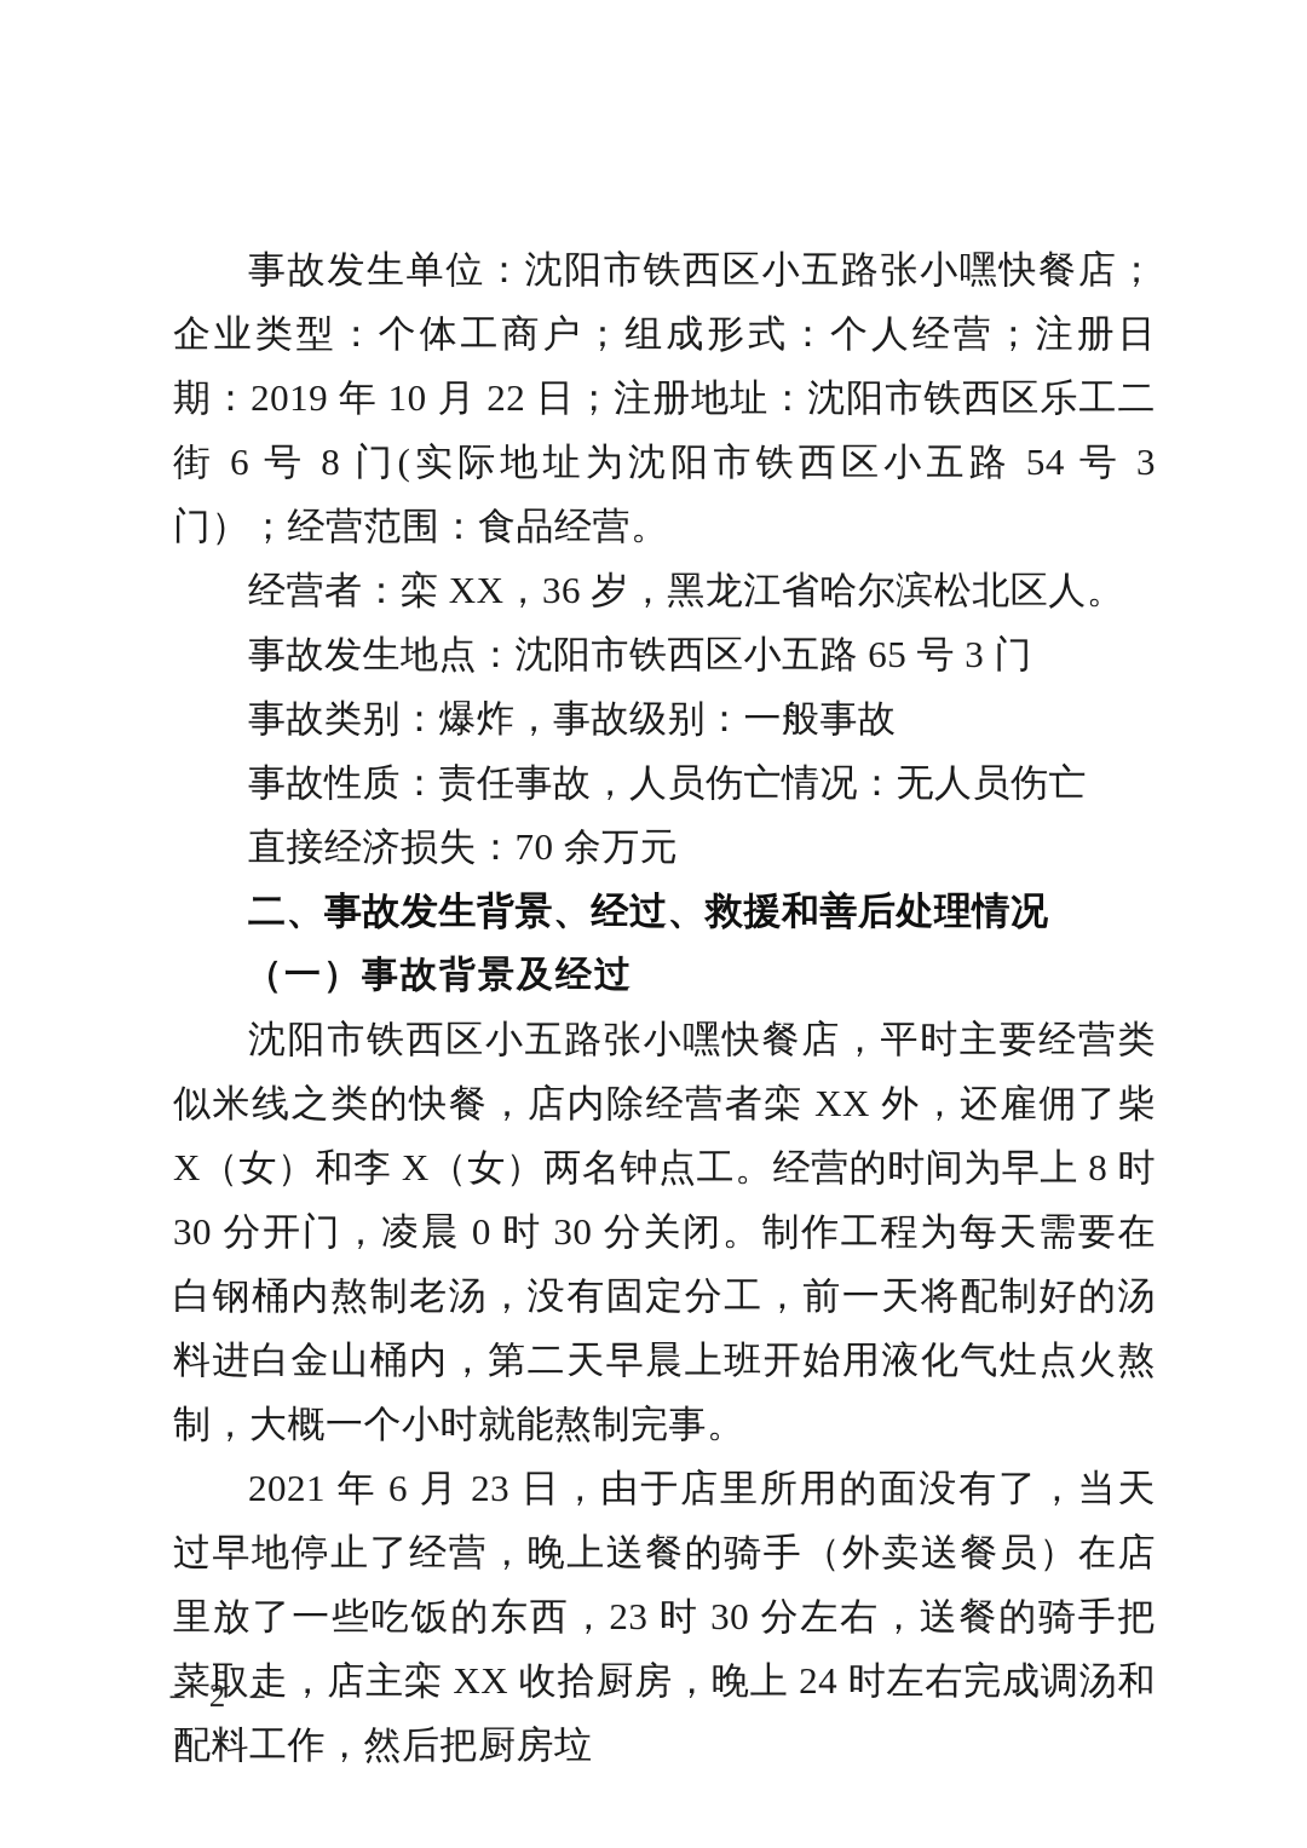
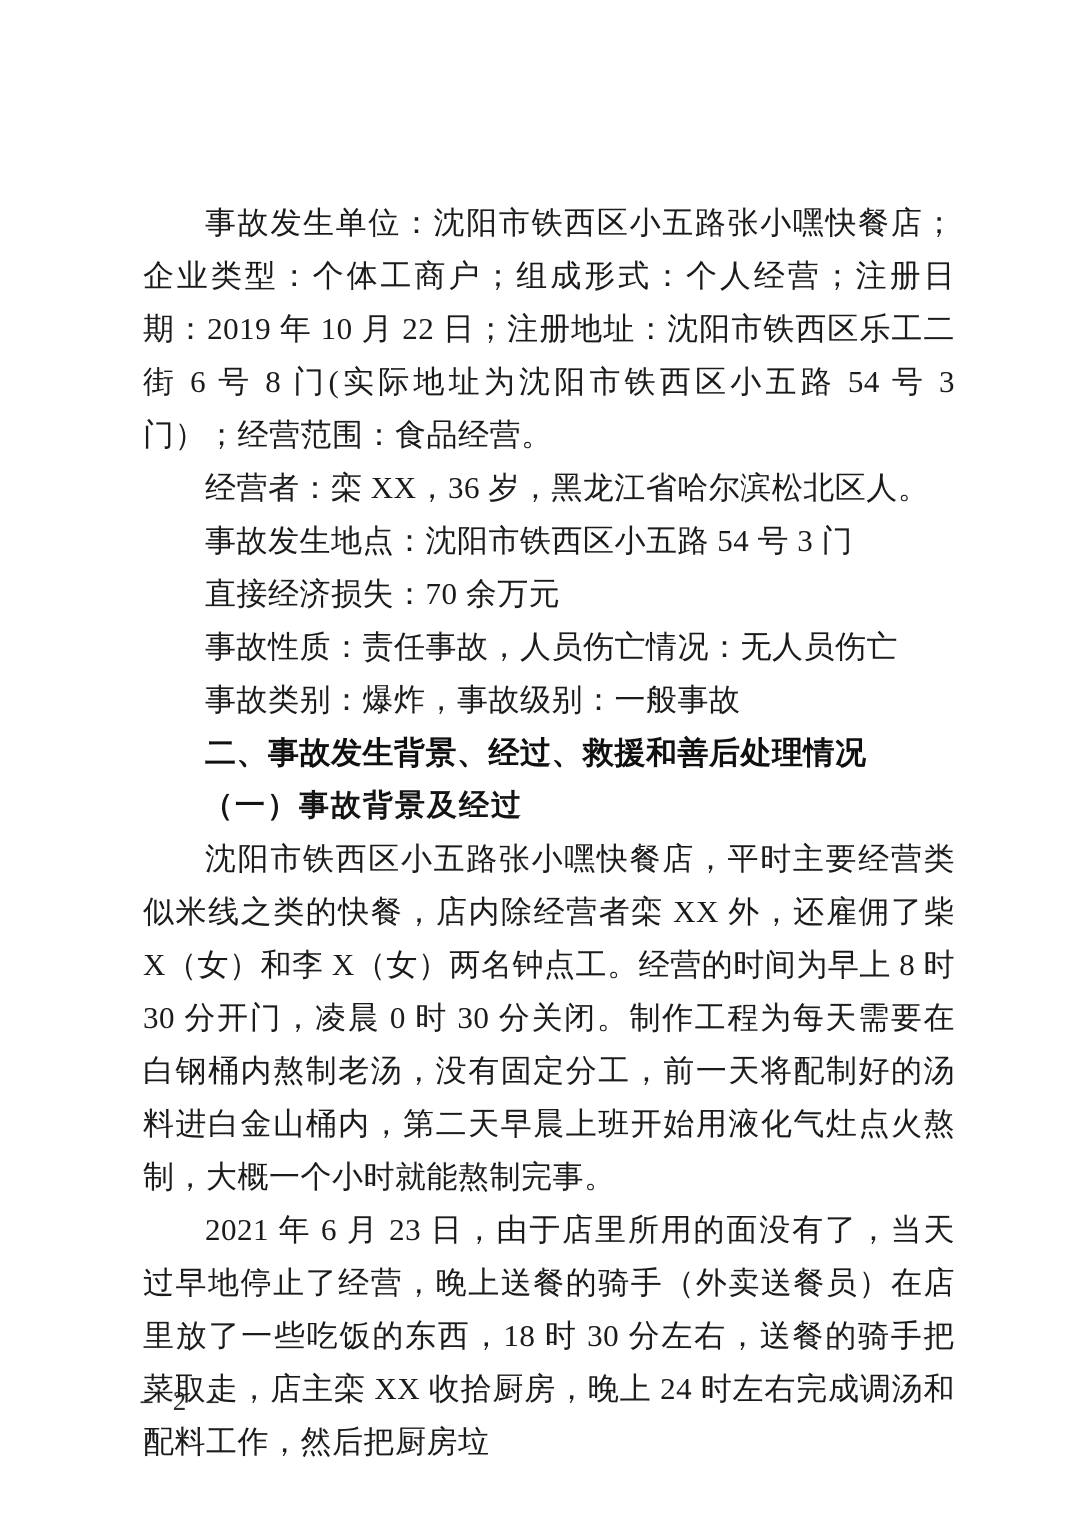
  事故发生单位：沈阳市铁西区小五路张小嘿快餐店；企业类型：个体工商户；组成形式：个人经营；注册日期：2019 年 10 月 22 日；注册地址：沈阳市铁西区乐工二街 6 号 8 门(实际地址为沈阳市铁西区小五路 54 号 3 门）；经营范围：食品经营。
  经营者：栾 XX，36 岁，黑龙江省哈尔滨松北区人。
- 事故发生地点：沈阳市铁西区小五路 65 号 3 门
+ 事故发生地点：沈阳市铁西区小五路 54 号 3 门
- 事故类别：爆炸，事故级别：一般事故
+ 直接经济损失：70 余万元
  事故性质：责任事故，人员伤亡情况：无人员伤亡
- 直接经济损失：70 余万元
+ 事故类别：爆炸，事故级别：一般事故
  二、事故发生背景、经过、救援和善后处理情况
  （一）事故背景及经过
  沈阳市铁西区小五路张小嘿快餐店，平时主要经营类似米线之类的快餐，店内除经营者栾 XX 外，还雇佣了柴 X（女）和李 X（女）两名钟点工。经营的时间为早上 8 时 30 分开门，凌晨 0 时 30 分关闭。制作工程为每天需要在白钢桶内熬制老汤，没有固定分工，前一天将配制好的汤料进白金山桶内，第二天早晨上班开始用液化气灶点火熬制，大概一个小时就能熬制完事。
- 2021 年 6 月 23 日，由于店里所用的面没有了，当天过早地停止了经营，晚上送餐的骑手（外卖送餐员）在店里放了一些吃饭的东西，23 时 30 分左右，送餐的骑手把菜取走，店主栾 XX 收拾厨房，晚上 24 时左右完成调汤和配料工作，然后把厨房垃
+ 2021 年 6 月 23 日，由于店里所用的面没有了，当天过早地停止了经营，晚上送餐的骑手（外卖送餐员）在店里放了一些吃饭的东西，18 时 30 分左右，送餐的骑手把菜取走，店主栾 XX 收拾厨房，晚上 24 时左右完成调汤和配料工作，然后把厨房垃
  － 2 －
